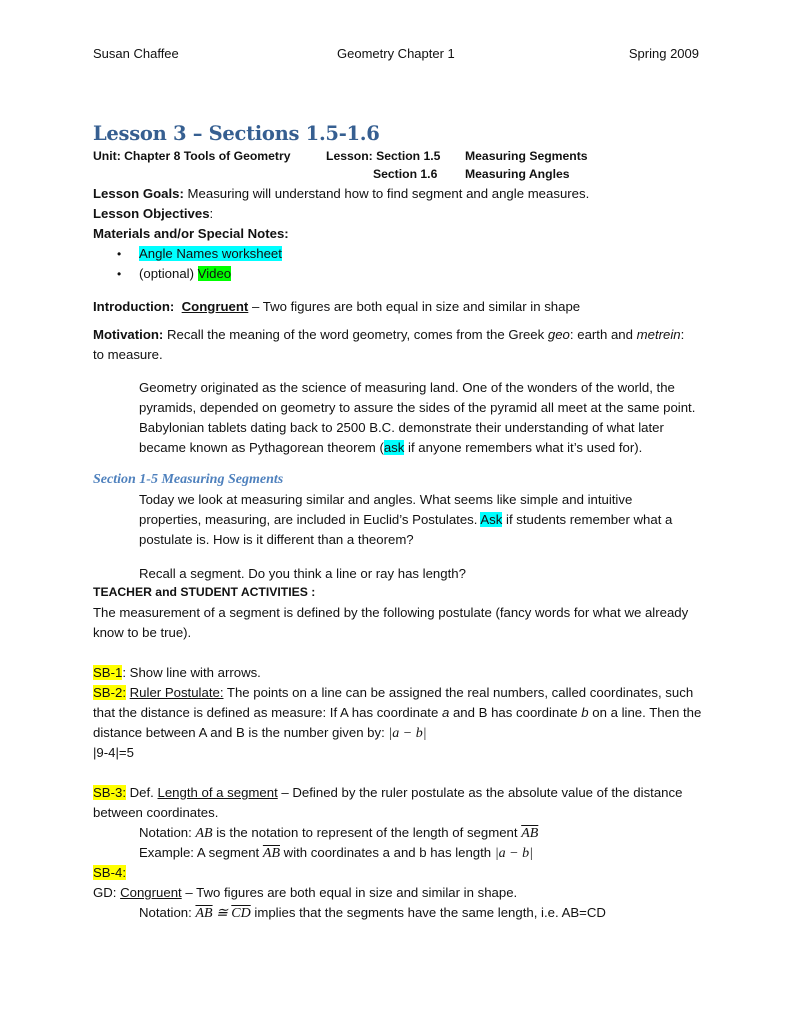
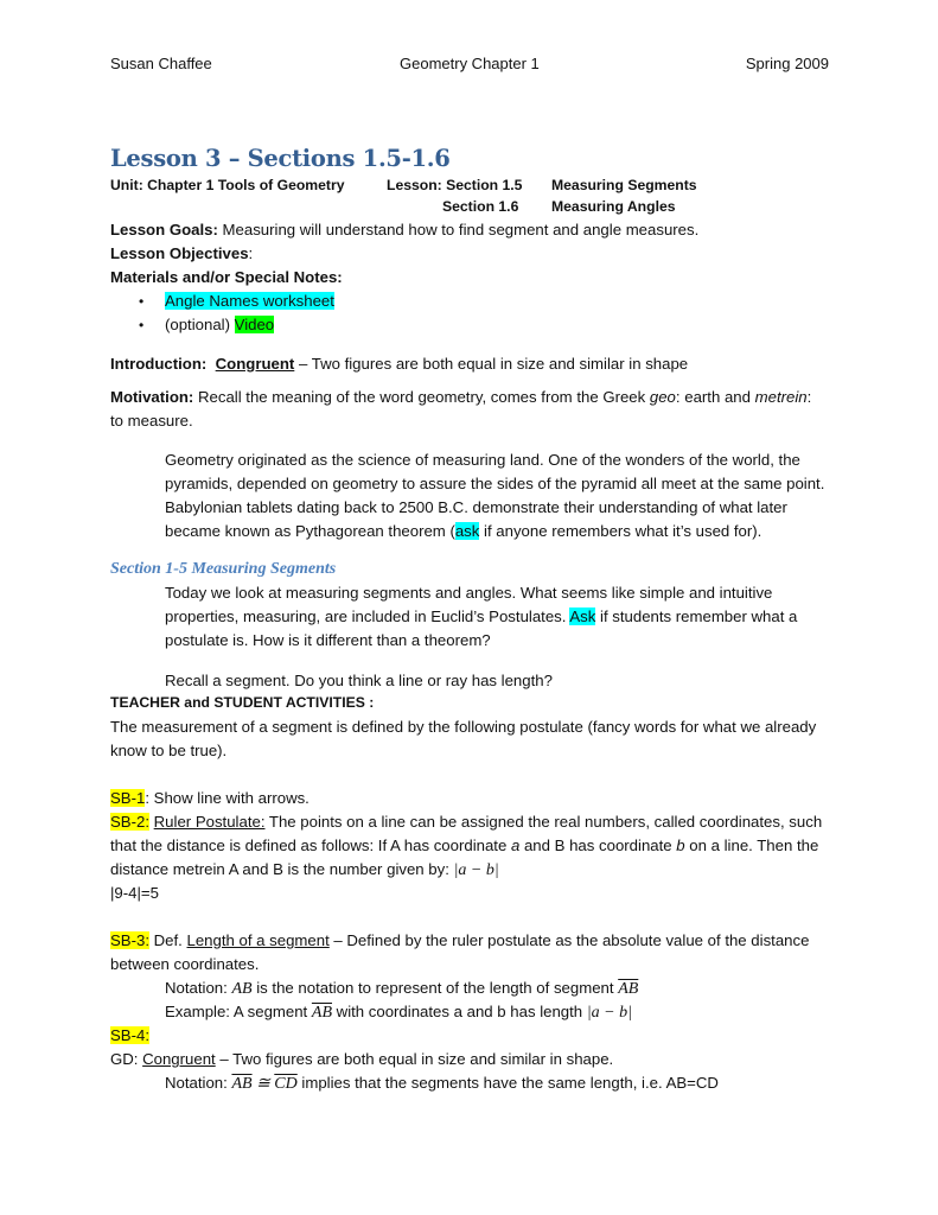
  Susan Chaffee
  Geometry Chapter 1
  Spring 2009
  Lesson 3 – Sections 1.5-1.6
- Unit: Chapter 8 Tools of Geometry
+ Unit: Chapter 1 Tools of Geometry
  Lesson: Section 1.5
  Measuring Segments
  Section 1.6
  Measuring Angles
  Lesson Goals: Measuring will understand how to find segment and angle measures.
  Lesson Objectives:
  Materials and/or Special Notes:
  •
  Angle Names worksheet
  •
  (optional) Video
  Introduction: Congruent – Two figures are both equal in size and similar in shape
  Motivation: Recall the meaning of the word geometry, comes from the Greek geo: earth and metrein:
  to measure.
  Geometry originated as the science of measuring land. One of the wonders of the world, the
  pyramids, depended on geometry to assure the sides of the pyramid all meet at the same point.
  Babylonian tablets dating back to 2500 B.C. demonstrate their understanding of what later
  became known as Pythagorean theorem (ask if anyone remembers what it’s used for).
  Section 1-5 Measuring Segments
- Today we look at measuring similar and angles. What seems like simple and intuitive
+ Today we look at measuring segments and angles. What seems like simple and intuitive
  properties, measuring, are included in Euclid’s Postulates. Ask if students remember what a
  postulate is. How is it different than a theorem?
  Recall a segment. Do you think a line or ray has length?
  TEACHER and STUDENT ACTIVITIES :
  The measurement of a segment is defined by the following postulate (fancy words for what we already
  know to be true).
  SB-1: Show line with arrows.
  SB-2: Ruler Postulate: The points on a line can be assigned the real numbers, called coordinates, such
- that the distance is defined as measure: If A has coordinate a and B has coordinate b on a line. Then the
+ that the distance is defined as follows: If A has coordinate a and B has coordinate b on a line. Then the
- distance between A and B is the number given by: |a − b|
+ distance metrein A and B is the number given by: |a − b|
  |9-4|=5
  SB-3: Def. Length of a segment – Defined by the ruler postulate as the absolute value of the distance
  between coordinates.
  Notation: AB is the notation to represent of the length of segment AB
  Example: A segment AB with coordinates a and b has length |a − b|
  SB-4:
  GD: Congruent – Two figures are both equal in size and similar in shape.
  Notation: AB ≅ CD implies that the segments have the same length, i.e. AB=CD
